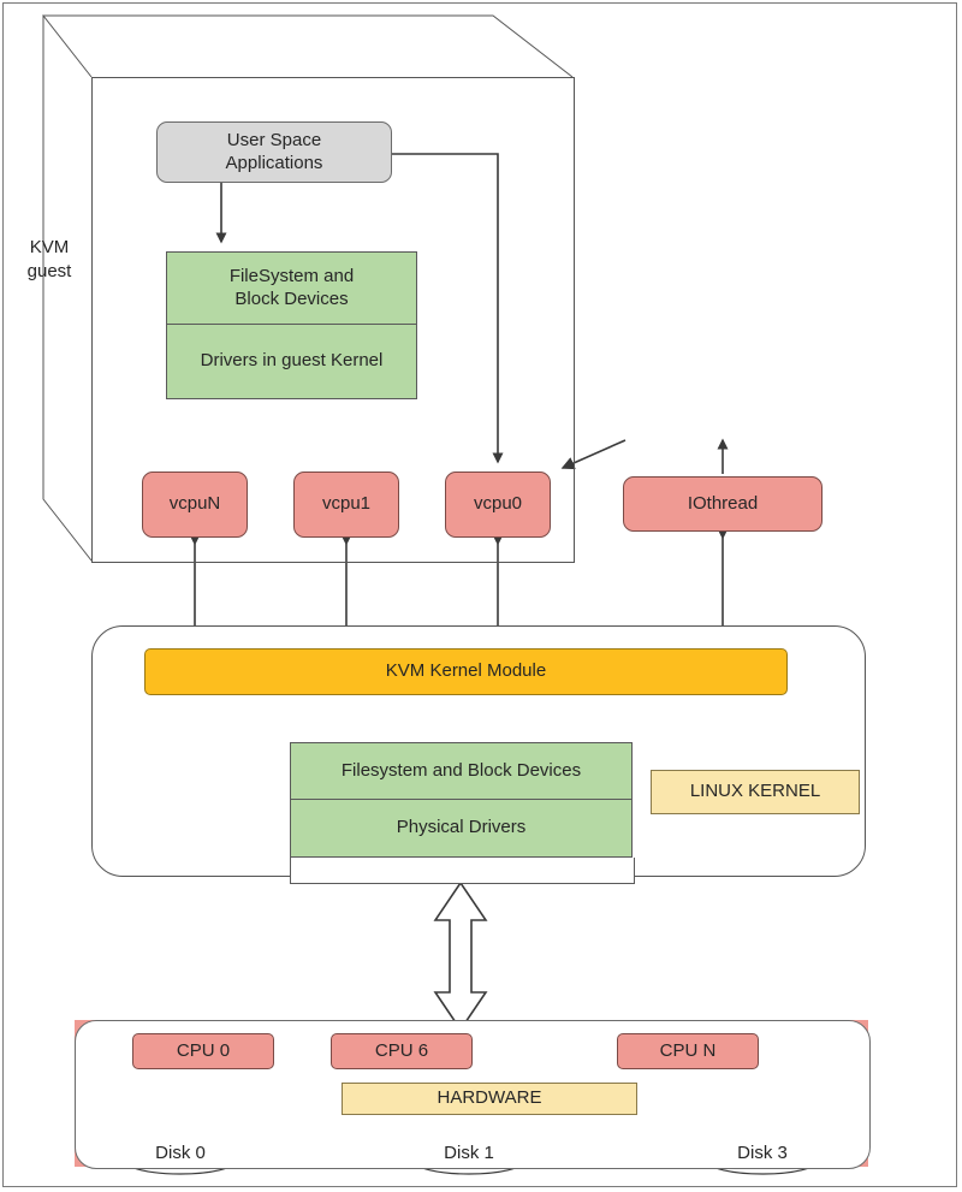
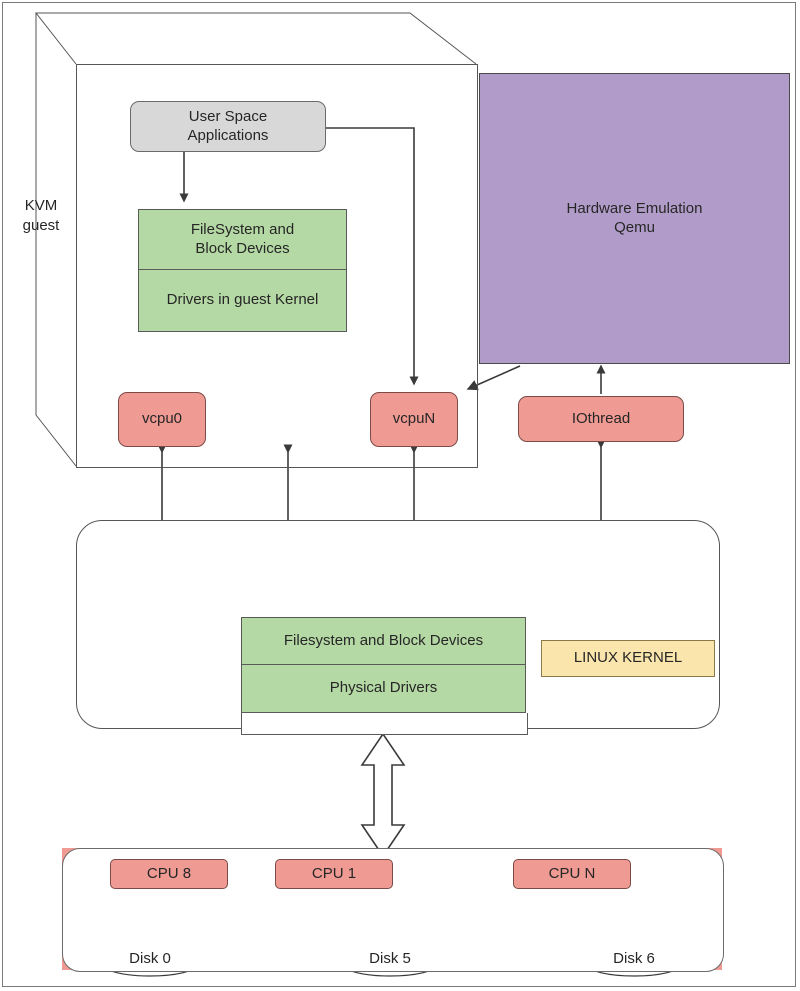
  KVM
  guest
+ Hardware Emulation
+ Qemu
  User Space
  Applications
  FileSystem and
  Block Devices
  Drivers in guest Kernel
- vcpuN
+ vcpu0
- vcpu1
- vcpu0
+ vcpuN
  IOthread
- KVM Kernel Module
  Filesystem and Block Devices
  Physical Drivers
  LINUX KERNEL
- CPU 0
+ CPU 8
- CPU 6
+ CPU 1
  CPU N
- HARDWARE
  Disk 0
- Disk 1
+ Disk 5
- Disk 3
+ Disk 6
